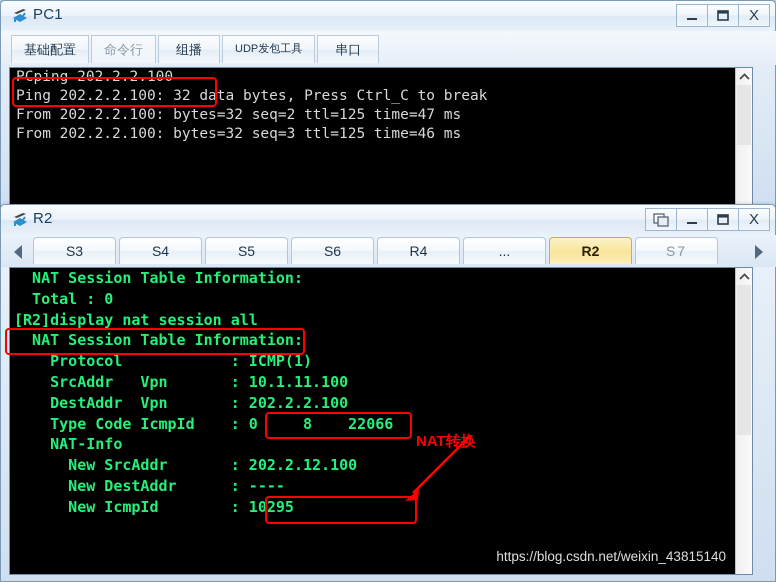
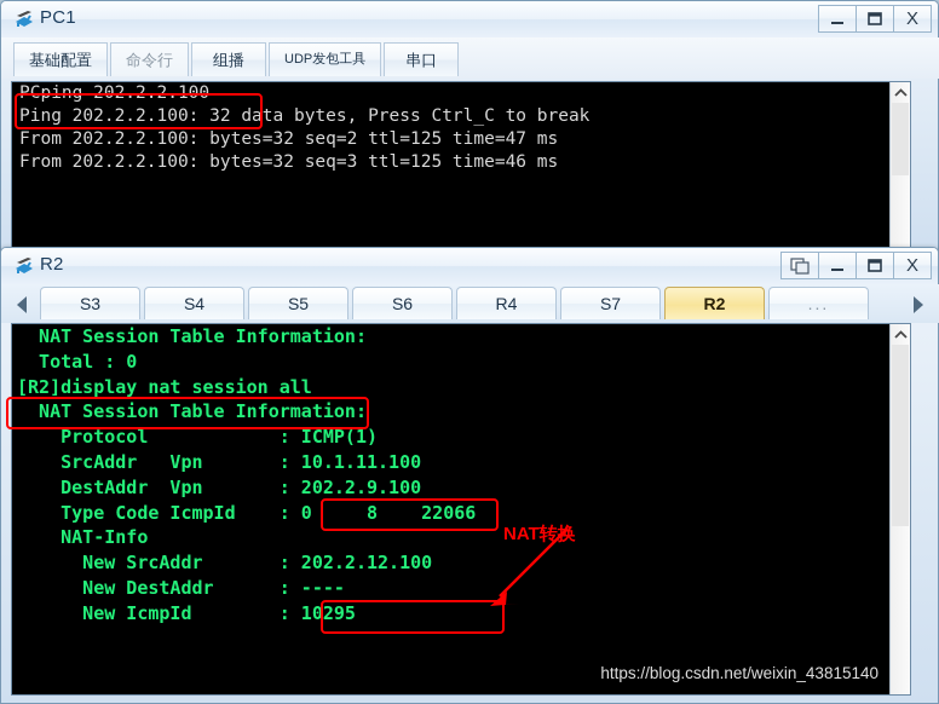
  PC1
  X
  基础配置
  命令行
  组播
  UDP发包工具
  串口
  PCping 202.2.2.100
  Ping 202.2.2.100: 32 data bytes, Press Ctrl_C to break
  From 202.2.2.100: bytes=32 seq=2 ttl=125 time=47 ms
  From 202.2.2.100: bytes=32 seq=3 ttl=125 time=46 ms
  R2
  X
  S3
  S4
  S5
  S6
  R4
- ...
+ S7
  R2
- S7
+ ...
  NAT Session Table Information:
  Total : 0
  [R2]display nat session all
  NAT Session Table Information:
  Protocol : ICMP(1)
  SrcAddr Vpn : 10.1.11.100
- DestAddr Vpn : 202.2.2.100
+ DestAddr Vpn : 202.2.9.100
  Type Code IcmpId : 0 8 22066
  NAT-Info
  New SrcAddr : 202.2.12.100
  New DestAddr : ----
  New IcmpId : 10295
  https://blog.csdn.net/weixin_43815140
  NAT转换
